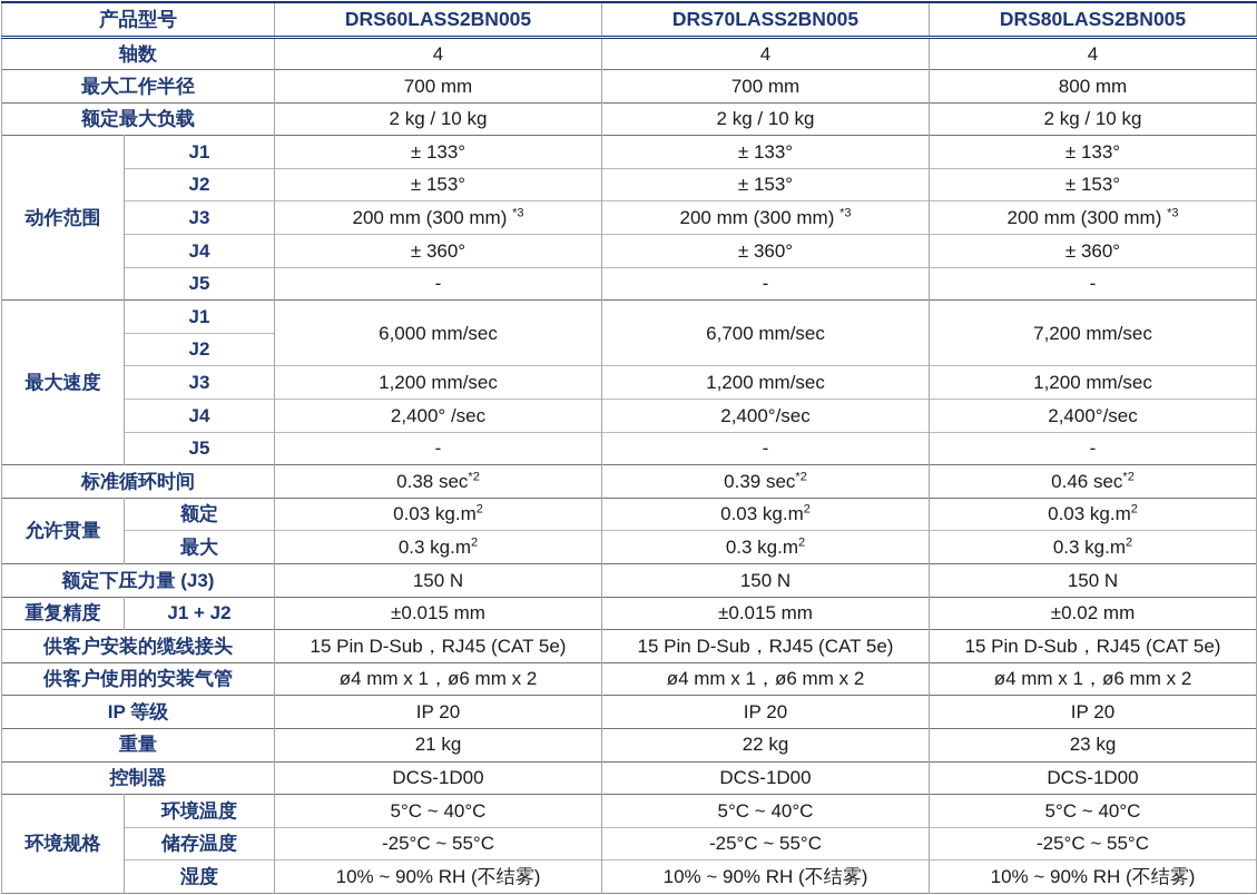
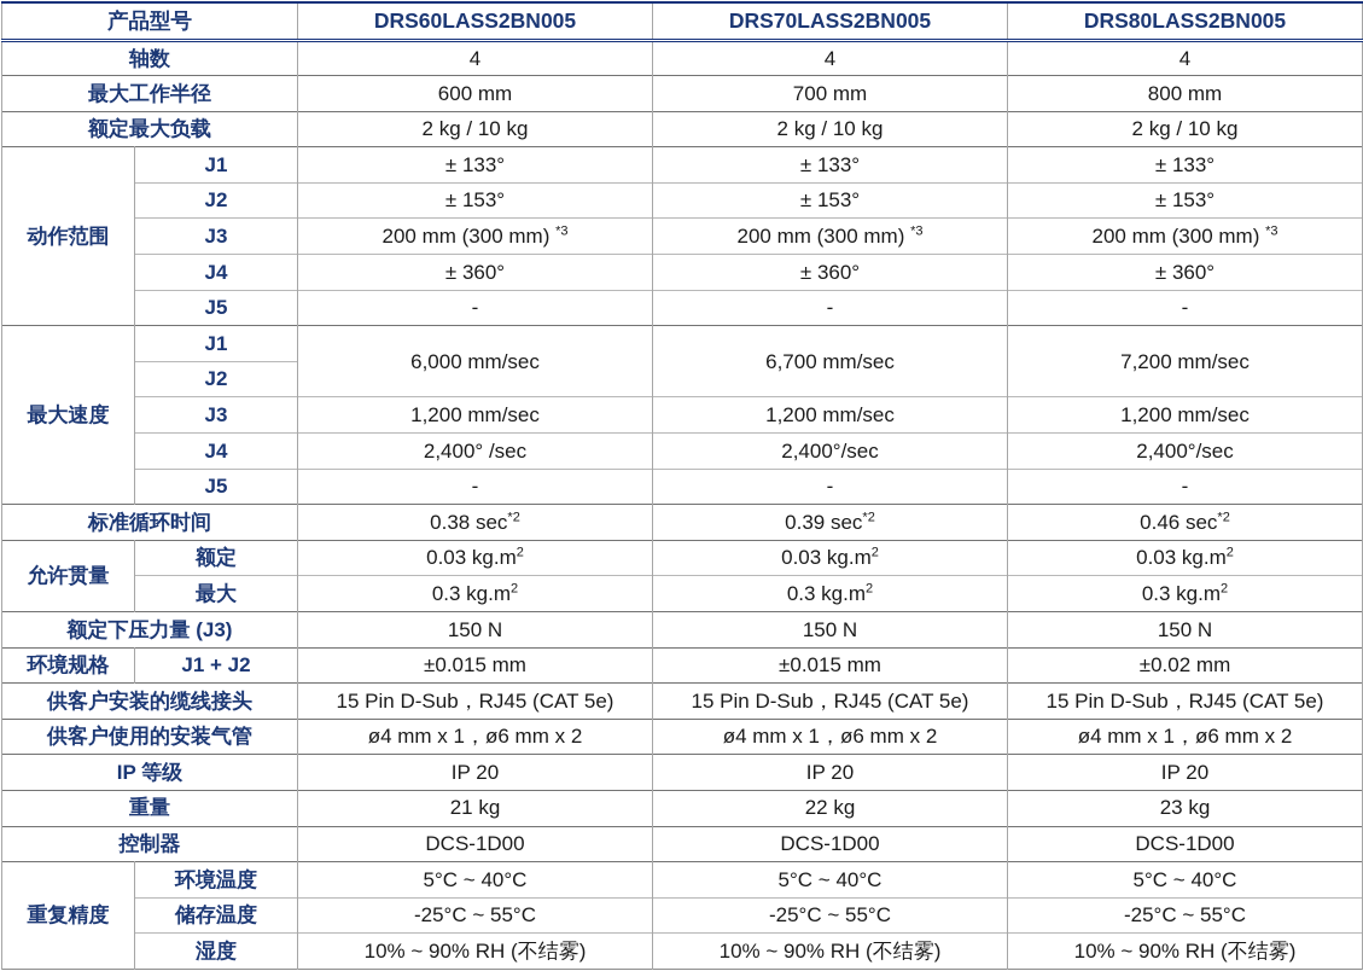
  产品型号	DRS60LASS2BN005	DRS70LASS2BN005	DRS80LASS2BN005
  轴数	4	4	4
- 最大工作半径	700 mm	700 mm	800 mm
+ 最大工作半径	600 mm	700 mm	800 mm
  额定最大负载	2 kg / 10 kg	2 kg / 10 kg	2 kg / 10 kg
  动作范围	J1	± 133°	± 133°	± 133°
  J2	± 153°	± 153°	± 153°
  J3	200 mm (300 mm) *3	200 mm (300 mm) *3	200 mm (300 mm) *3
  J4	± 360°	± 360°	± 360°
  J5	-	-	-
  最大速度	J1	6,000 mm/sec	6,700 mm/sec	7,200 mm/sec
  J2
  J3	1,200 mm/sec	1,200 mm/sec	1,200 mm/sec
  J4	2,400° /sec	2,400°/sec	2,400°/sec
  J5	-	-	-
  标准循环时间	0.38 sec*2	0.39 sec*2	0.46 sec*2
  允许贯量	额定	0.03 kg.m2	0.03 kg.m2	0.03 kg.m2
  最大	0.3 kg.m2	0.3 kg.m2	0.3 kg.m2
  额定下压力量 (J3)	150 N	150 N	150 N
- 重复精度	J1 + J2	±0.015 mm	±0.015 mm	±0.02 mm
+ 环境规格	J1 + J2	±0.015 mm	±0.015 mm	±0.02 mm
  供客户安装的缆线接头	15 Pin D-Sub，RJ45 (CAT 5e)	15 Pin D-Sub，RJ45 (CAT 5e)	15 Pin D-Sub，RJ45 (CAT 5e)
  供客户使用的安装气管	ø4 mm x 1，ø6 mm x 2	ø4 mm x 1，ø6 mm x 2	ø4 mm x 1，ø6 mm x 2
  IP 等级	IP 20	IP 20	IP 20
  重量	21 kg	22 kg	23 kg
  控制器	DCS-1D00	DCS-1D00	DCS-1D00
- 环境规格	环境温度	5°C ~ 40°C	5°C ~ 40°C	5°C ~ 40°C
+ 重复精度	环境温度	5°C ~ 40°C	5°C ~ 40°C	5°C ~ 40°C
  储存温度	-25°C ~ 55°C	-25°C ~ 55°C	-25°C ~ 55°C
  湿度	10% ~ 90% RH (不结雾)	10% ~ 90% RH (不结雾)	10% ~ 90% RH (不结雾)
